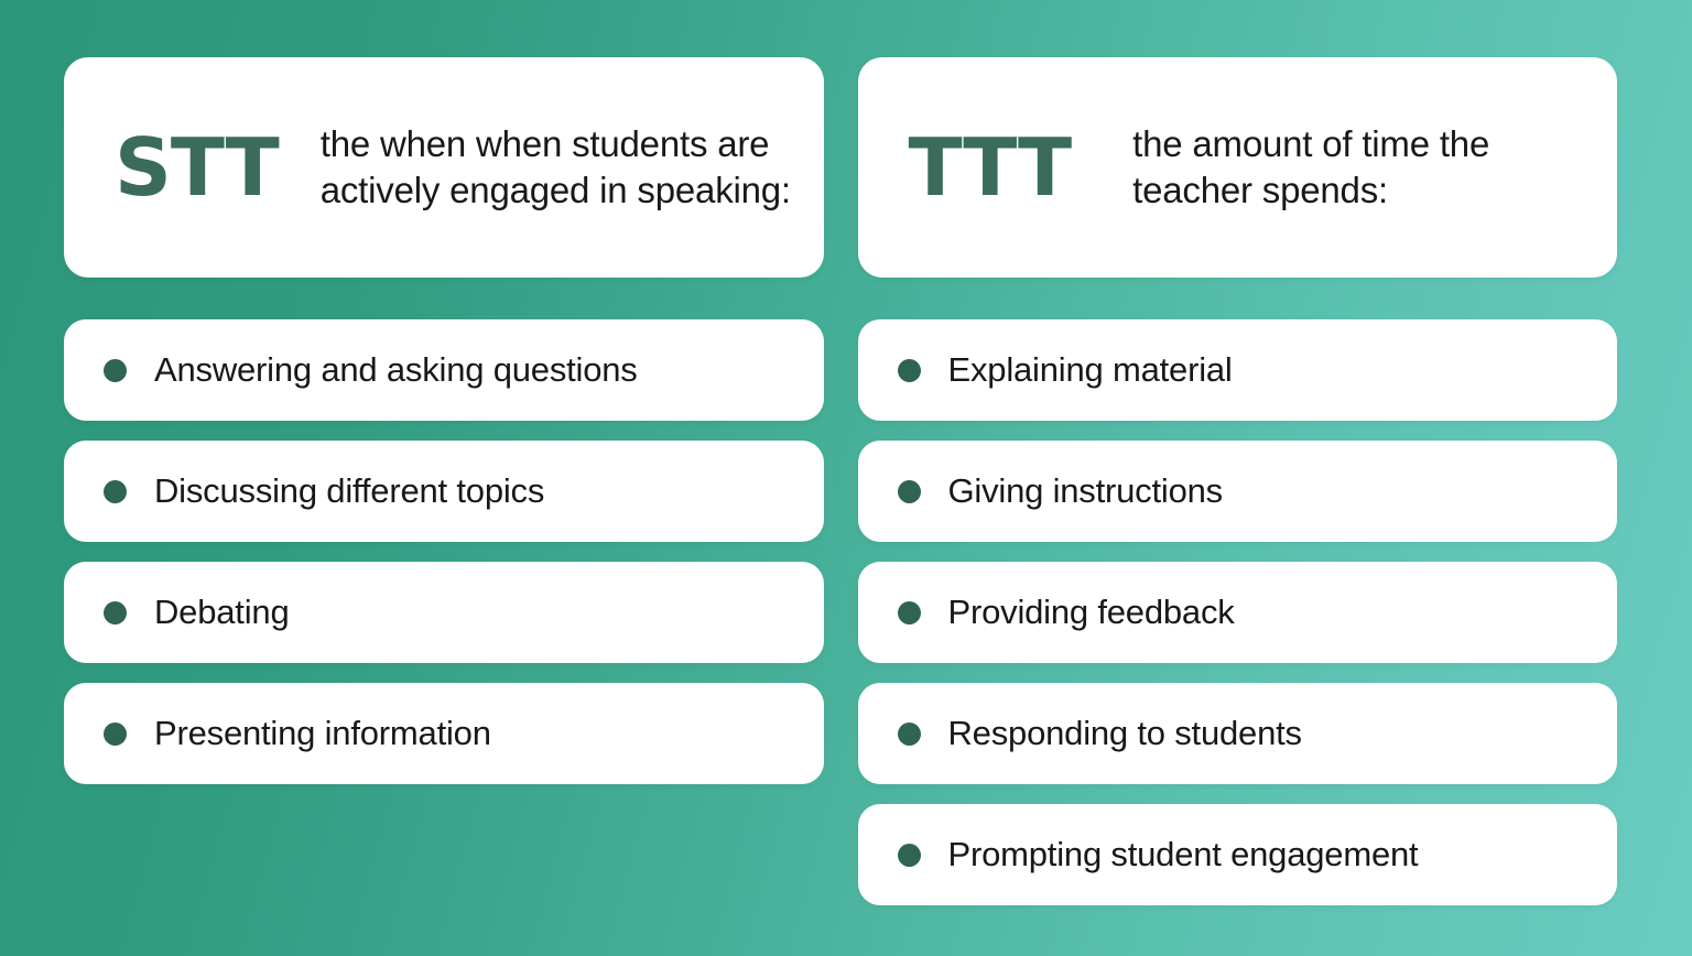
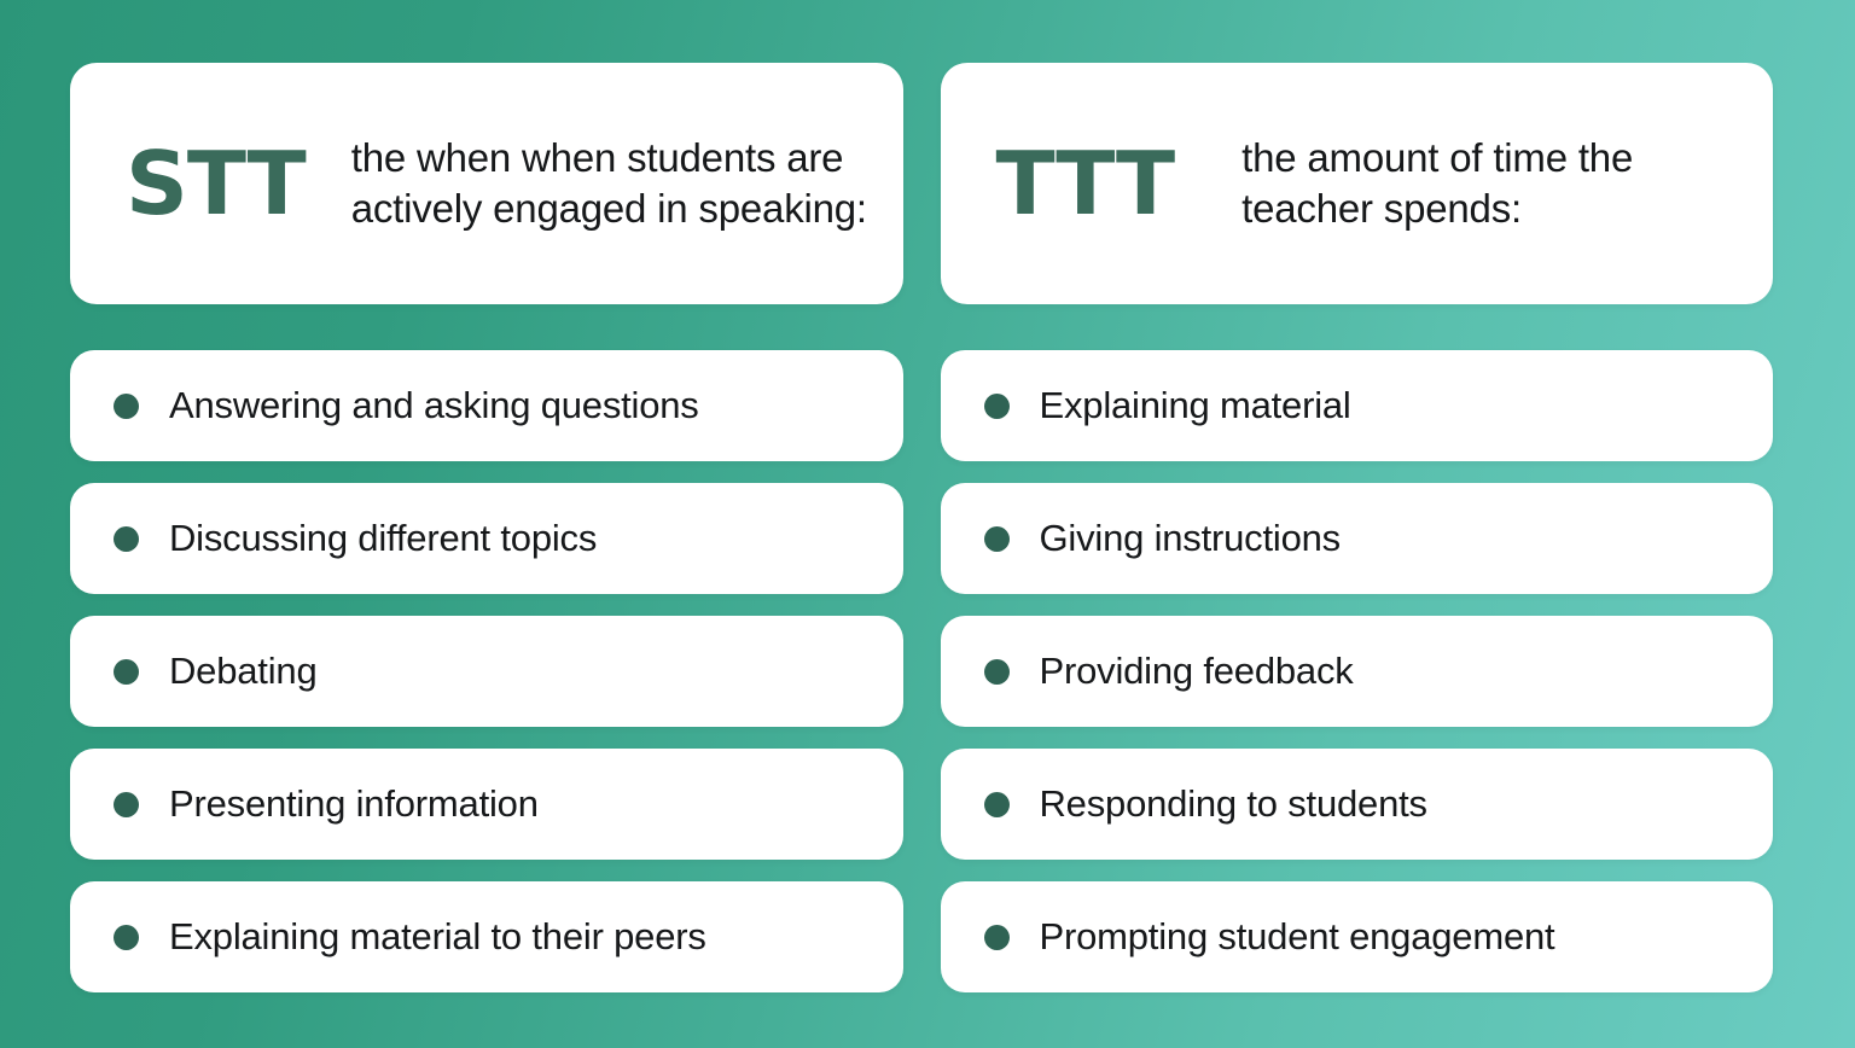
  STT
  the when when students are actively engaged in speaking:
  Answering and asking questions
  Discussing different topics
  Debating
  Presenting information
+ Explaining material to their peers
  TTT
  the amount of time the teacher spends:
  Explaining material
  Giving instructions
  Providing feedback
  Responding to students
  Prompting student engagement
